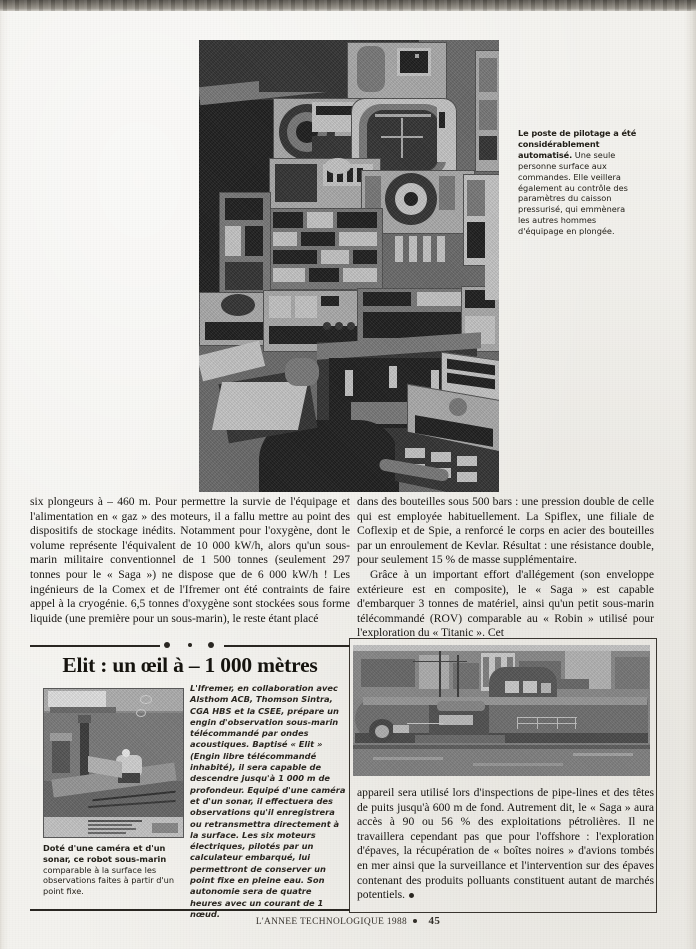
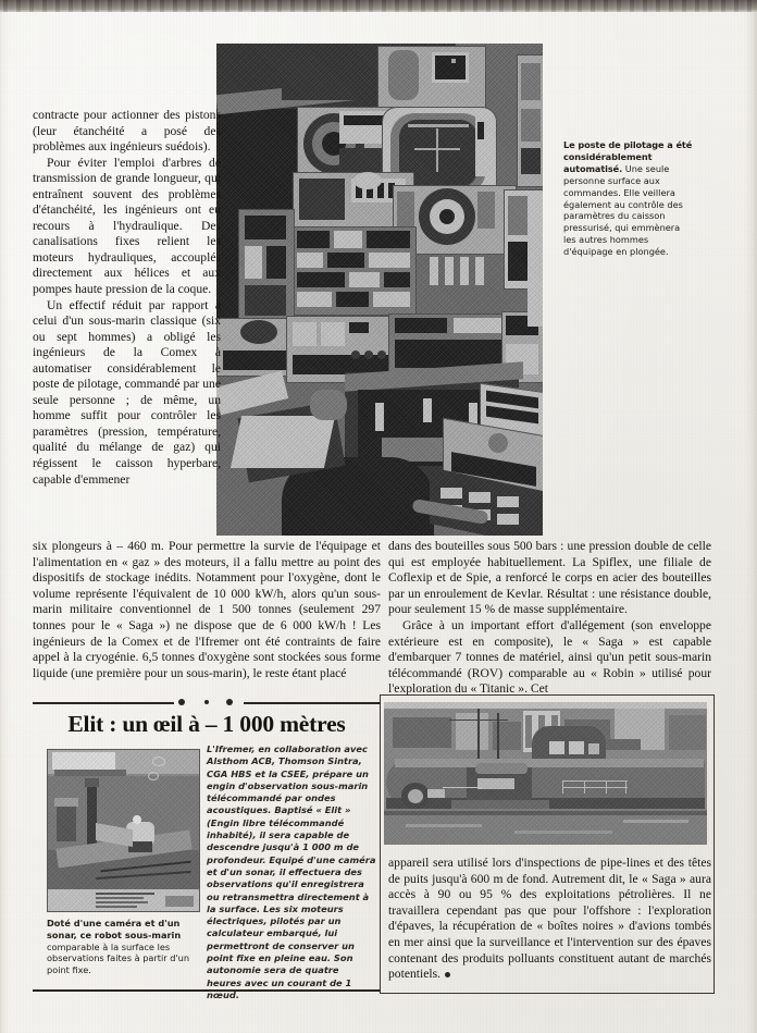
  Le poste de pilotage a été considérablement automatisé. Une seule personne surface aux commandes. Elle veillera également au contrôle des paramètres du caisson pressurisé, qui emmènera les autres hommes d'équipage en plongée.
+ contracte pour actionner des pistons (leur étanchéité a posé des problèmes aux ingénieurs suédois).
+ Pour éviter l'emploi d'arbres de transmission de grande longueur, qui entraînent souvent des problèmes d'étanchéité, les ingénieurs ont eu recours à l'hydraulique. Des canalisations fixes relient les moteurs hydrauliques, accouplés directement aux hélices et aux pompes haute pression de la coque.
+ Un effectif réduit par rapport à celui d'un sous-marin classique (six ou sept hommes) a obligé les ingénieurs de la Comex à automatiser considérablement le poste de pilotage, commandé par une seule personne ; de même, un homme suffit pour contrôler les paramètres (pression, température, qualité du mélange de gaz) qui régissent le caisson hyperbare, capable d'emmener
  six plongeurs à – 460 m. Pour permettre la survie de l'équipage et l'alimentation en « gaz » des moteurs, il a fallu mettre au point des dispositifs de stockage inédits. Notamment pour l'oxygène, dont le volume représente l'équivalent de 10 000 kW/h, alors qu'un sous-marin militaire conventionnel de 1 500 tonnes (seulement 297 tonnes pour le « Saga ») ne dispose que de 6 000 kW/h ! Les ingénieurs de la Comex et de l'Ifremer ont été contraints de faire appel à la cryogénie. 6,5 tonnes d'oxygène sont stockées sous forme liquide (une première pour un sous-marin), le reste étant placé
  dans des bouteilles sous 500 bars : une pression double de celle qui est employée habituellement. La Spiflex, une filiale de Coflexip et de Spie, a renforcé le corps en acier des bouteilles par un enroulement de Kevlar. Résultat : une résistance double, pour seulement 15 % de masse supplémentaire.
- Grâce à un important effort d'allégement (son enveloppe extérieure est en composite), le « Saga » est capable d'embarquer 3 tonnes de matériel, ainsi qu'un petit sous-marin télécommandé (ROV) comparable au « Robin » utilisé pour l'exploration du « Titanic ». Cet
+ Grâce à un important effort d'allégement (son enveloppe extérieure est en composite), le « Saga » est capable d'embarquer 7 tonnes de matériel, ainsi qu'un petit sous-marin télécommandé (ROV) comparable au « Robin » utilisé pour l'exploration du « Titanic ». Cet
- appareil sera utilisé lors d'inspections de pipe-lines et des têtes de puits jusqu'à 600 m de fond. Autrement dit, le « Saga » aura accès à 90 ou 56 % des exploitations pétrolières. Il ne travaillera cependant pas que pour l'offshore : l'exploration d'épaves, la récupération de « boîtes noires » d'avions tombés en mer ainsi que la surveillance et l'intervention sur des épaves contenant des produits polluants constituent autant de marchés potentiels.
+ appareil sera utilisé lors d'inspections de pipe-lines et des têtes de puits jusqu'à 600 m de fond. Autrement dit, le « Saga » aura accès à 90 ou 95 % des exploitations pétrolières. Il ne travaillera cependant pas que pour l'offshore : l'exploration d'épaves, la récupération de « boîtes noires » d'avions tombés en mer ainsi que la surveillance et l'intervention sur des épaves contenant des produits polluants constituent autant de marchés potentiels.
  Elit : un œil à – 1 000 mètres
  L'Ifremer, en collaboration avec Alsthom ACB, Thomson Sintra, CGA HBS et la CSEE, prépare un engin d'observation sous-marin télécommandé par ondes acoustiques. Baptisé « Elit » (Engin libre télécommandé inhabité), il sera capable de descendre jusqu'à 1 000 m de profondeur. Equipé d'une caméra et d'un sonar, il effectuera des observations qu'il enregistrera ou retransmettra directement à la surface. Les six moteurs électriques, pilotés par un calculateur embarqué, lui permettront de conserver un point fixe en pleine eau. Son autonomie sera de quatre heures avec un courant de 1 nœud.
  Doté d'une caméra et d'un sonar, ce robot sous-marin comparable à la surface les observations faites à partir d'un point fixe.
- L'ANNEE TECHNOLOGIQUE 1988 45
